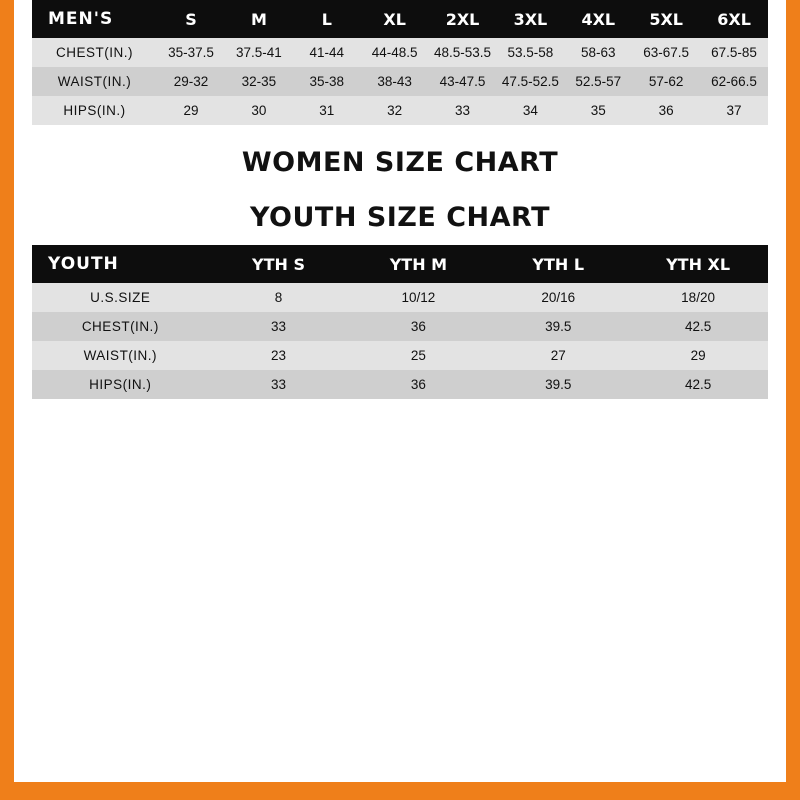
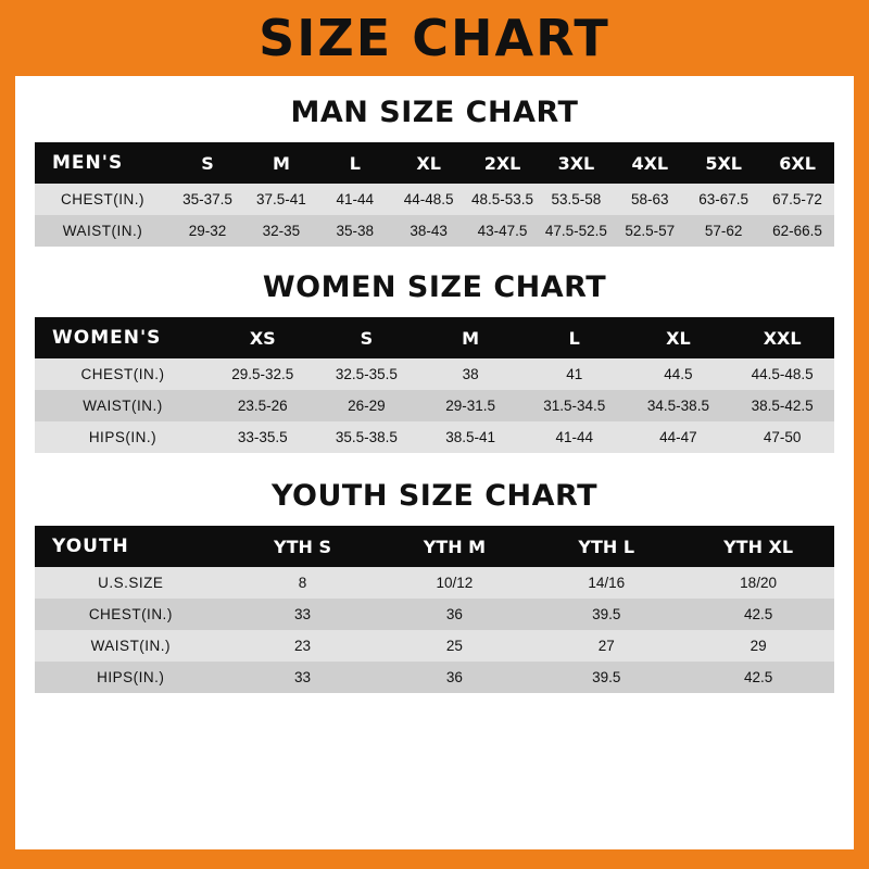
+ SIZE CHART
+ MAN SIZE CHART
  MEN'S	S	M	L	XL	2XL	3XL	4XL	5XL	6XL
- CHEST(IN.)	35-37.5	37.5-41	41-44	44-48.5	48.5-53.5	53.5-58	58-63	63-67.5	67.5-85
+ CHEST(IN.)	35-37.5	37.5-41	41-44	44-48.5	48.5-53.5	53.5-58	58-63	63-67.5	67.5-72
  WAIST(IN.)	29-32	32-35	35-38	38-43	43-47.5	47.5-52.5	52.5-57	57-62	62-66.5
- HIPS(IN.)	29	30	31	32	33	34	35	36	37
  WOMEN SIZE CHART
+ WOMEN'S	XS	S	M	L	XL	XXL
+ CHEST(IN.)	29.5-32.5	32.5-35.5	38	41	44.5	44.5-48.5
+ WAIST(IN.)	23.5-26	26-29	29-31.5	31.5-34.5	34.5-38.5	38.5-42.5
+ HIPS(IN.)	33-35.5	35.5-38.5	38.5-41	41-44	44-47	47-50
  YOUTH SIZE CHART
  YOUTH	YTH S	YTH M	YTH L	YTH XL
- U.S.SIZE	8	10/12	20/16	18/20
+ U.S.SIZE	8	10/12	14/16	18/20
  CHEST(IN.)	33	36	39.5	42.5
  WAIST(IN.)	23	25	27	29
  HIPS(IN.)	33	36	39.5	42.5
